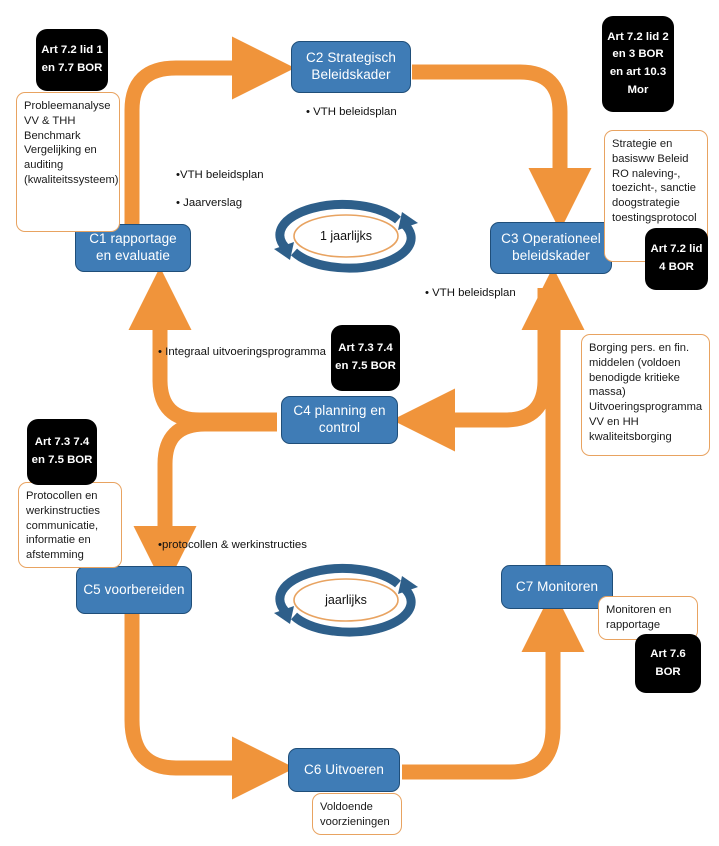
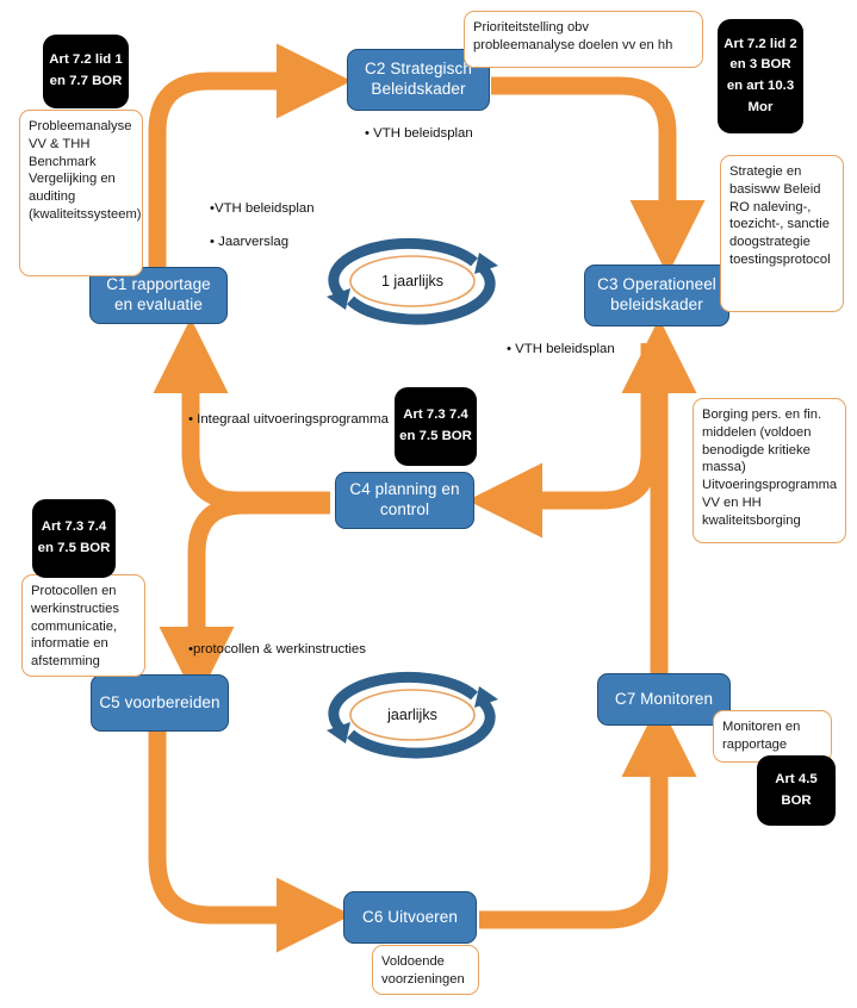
  1 jaarlijks
  jaarlijks
  C1 rapportage en evaluatie
  C2 Strategisch Beleidskader
  C3 Operationeel beleidskader
  C4 planning en control
  C5 voorbereiden
  C6 Uitvoeren
  C7 Monitoren
  Probleemanalyse VV & THH Benchmark Vergelijking en auditing (kwaliteitssysteem)
+ Prioriteitstelling obv probleemanalyse doelen vv en hh
  Strategie en basisww Beleid RO naleving-, toezicht-, sanctie doogstrategie toestingsprotocol
  Borging pers. en fin. middelen (voldoen benodigde kritieke massa) Uitvoeringsprogramma VV en HH kwaliteitsborging
  Protocollen en werkinstructies communicatie, informatie en afstemming
  Monitoren en rapportage
  Voldoende voorzieningen
  Art 7.2 lid 1 en 7.7 BOR
  Art 7.2 lid 2 en 3 BOR en art 10.3 Mor
- Art 7.2 lid 4 BOR
  Art 7.3 7.4 en 7.5 BOR
  Art 7.3 7.4 en 7.5 BOR
- Art 7.6 BOR
+ Art 4.5 BOR
  • VTH beleidsplan
  •VTH beleidsplan
  • Jaarverslag
  • VTH beleidsplan
  • Integraal uitvoeringsprogramma
  •protocollen & werkinstructies
